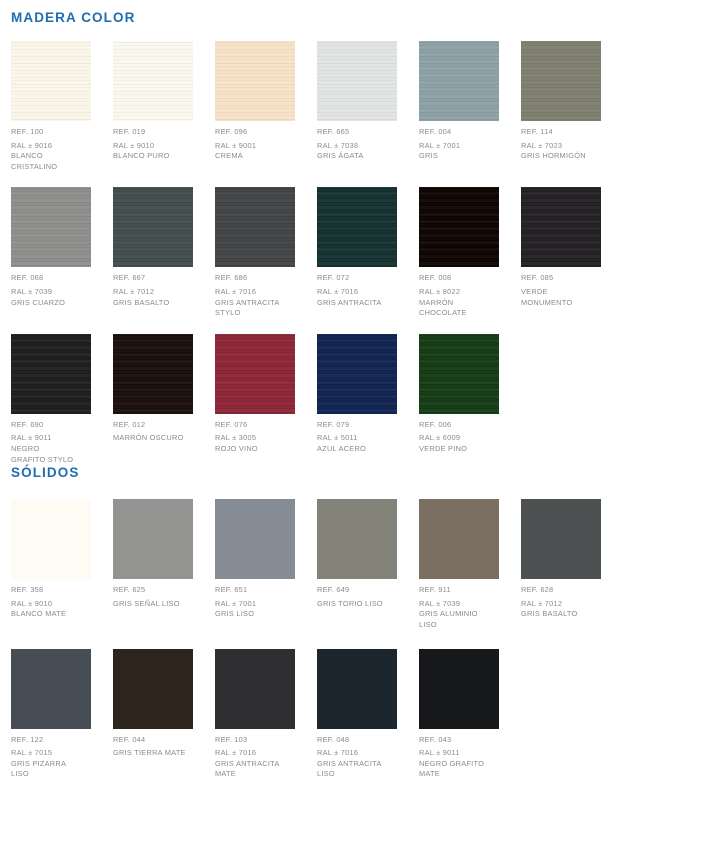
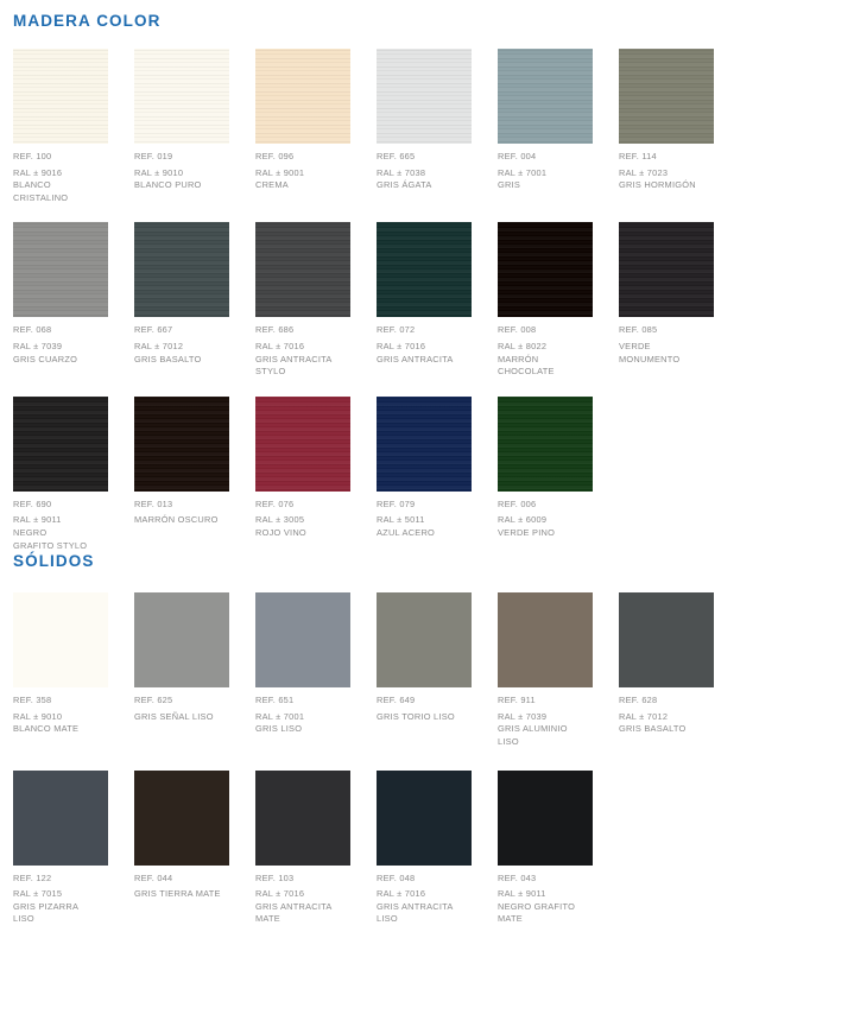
  MADERA COLOR
  REF. 100
  RAL ± 9016
  BLANCO CRISTALINO
  REF. 019
  RAL ± 9010
  BLANCO PURO
  REF. 096
  RAL ± 9001
  CREMA
  REF. 665
  RAL ± 7038
  GRIS ÁGATA
  REF. 004
  RAL ± 7001
  GRIS
  REF. 114
  RAL ± 7023
  GRIS HORMIGÓN
  REF. 068
  RAL ± 7039
  GRIS CUARZO
  REF. 667
  RAL ± 7012
  GRIS BASALTO
  REF. 686
  RAL ± 7016
  GRIS ANTRACITA
  STYLO
  REF. 072
  RAL ± 7016
  GRIS ANTRACITA
  REF. 008
  RAL ± 8022
  MARRÓN
  CHOCOLATE
  REF. 085
  VERDE
  MONUMENTO
  REF. 690
  RAL ± 9011
  NEGRO
  GRAFITO STYLO
- REF. 012
+ REF. 013
  MARRÓN OSCURO
  REF. 076
  RAL ± 3005
  ROJO VINO
  REF. 079
  RAL ± 5011
  AZUL ACERO
  REF. 006
  RAL ± 6009
  VERDE PINO
  SÓLIDOS
  REF. 358
  RAL ± 9010
  BLANCO MATE
  REF. 625
  GRIS SEÑAL LISO
  REF. 651
  RAL ± 7001
  GRIS LISO
  REF. 649
  GRIS TORIO LISO
  REF. 911
  RAL ± 7039
  GRIS ALUMINIO
  LISO
  REF. 628
  RAL ± 7012
  GRIS BASALTO
  REF. 122
  RAL ± 7015
  GRIS PIZARRA
  LISO
  REF. 044
  GRIS TIERRA MATE
  REF. 103
  RAL ± 7016
  GRIS ANTRACITA
  MATE
  REF. 048
  RAL ± 7016
  GRIS ANTRACITA
  LISO
  REF. 043
  RAL ± 9011
  NEGRO GRAFITO
  MATE
